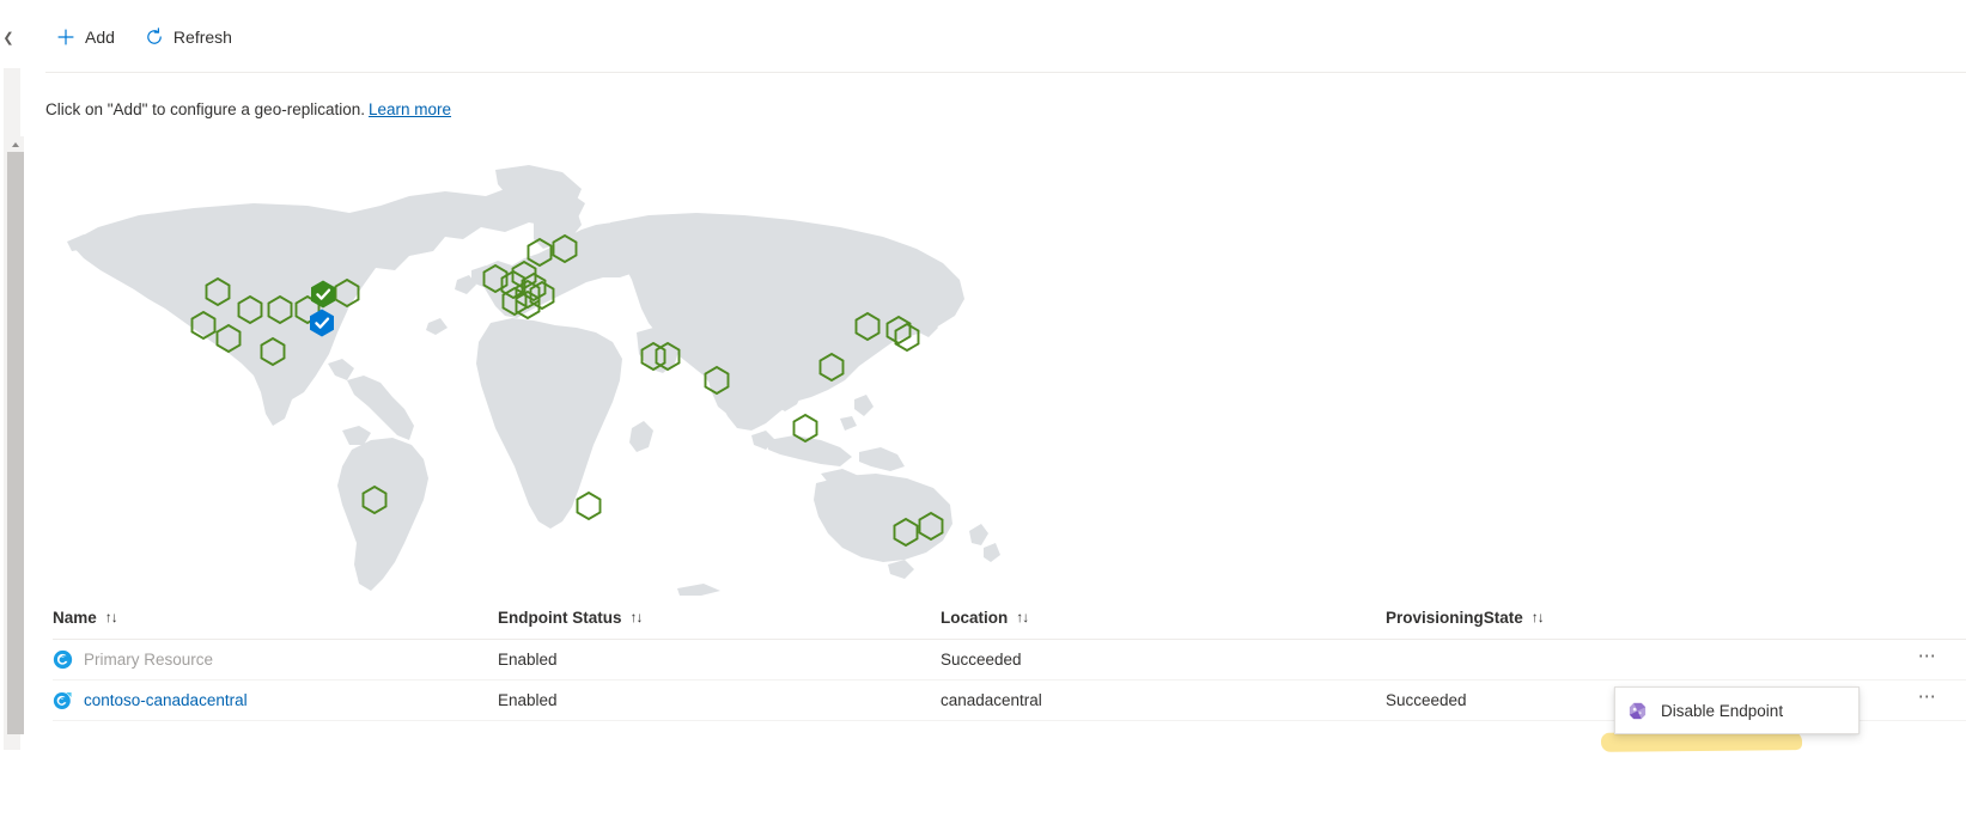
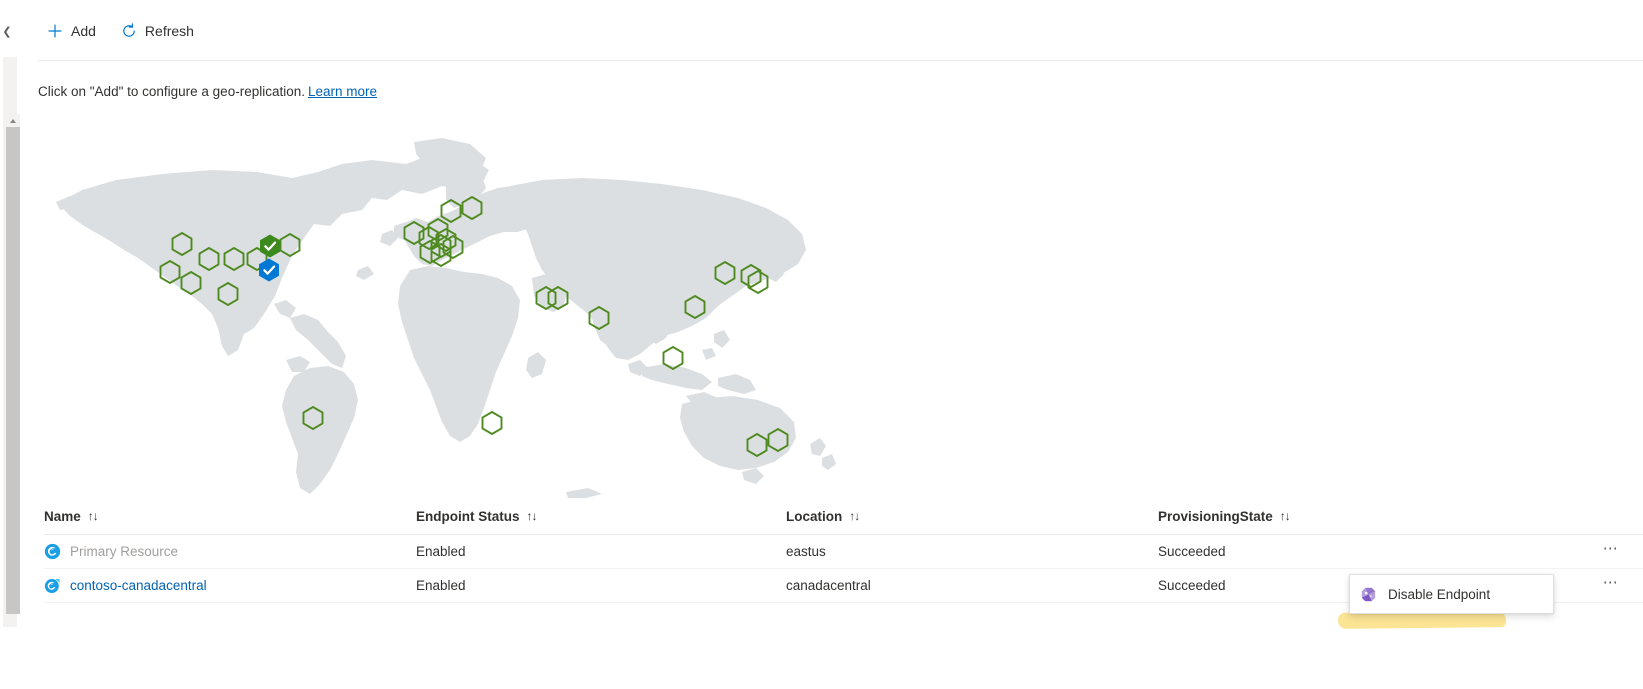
  ❮
  Add
  Refresh
  Click on "Add" to configure a geo-replication. Learn more
  Name
  ↑↓
  Endpoint Status
  ↑↓
  Location
  ↑↓
  ProvisioningState
  ↑↓
  Primary Resource
  Enabled
+ eastus
  Succeeded
  ⋯
  contoso-canadacentral
  Enabled
  canadacentral
  Succeeded
  ⋯
  Disable Endpoint
